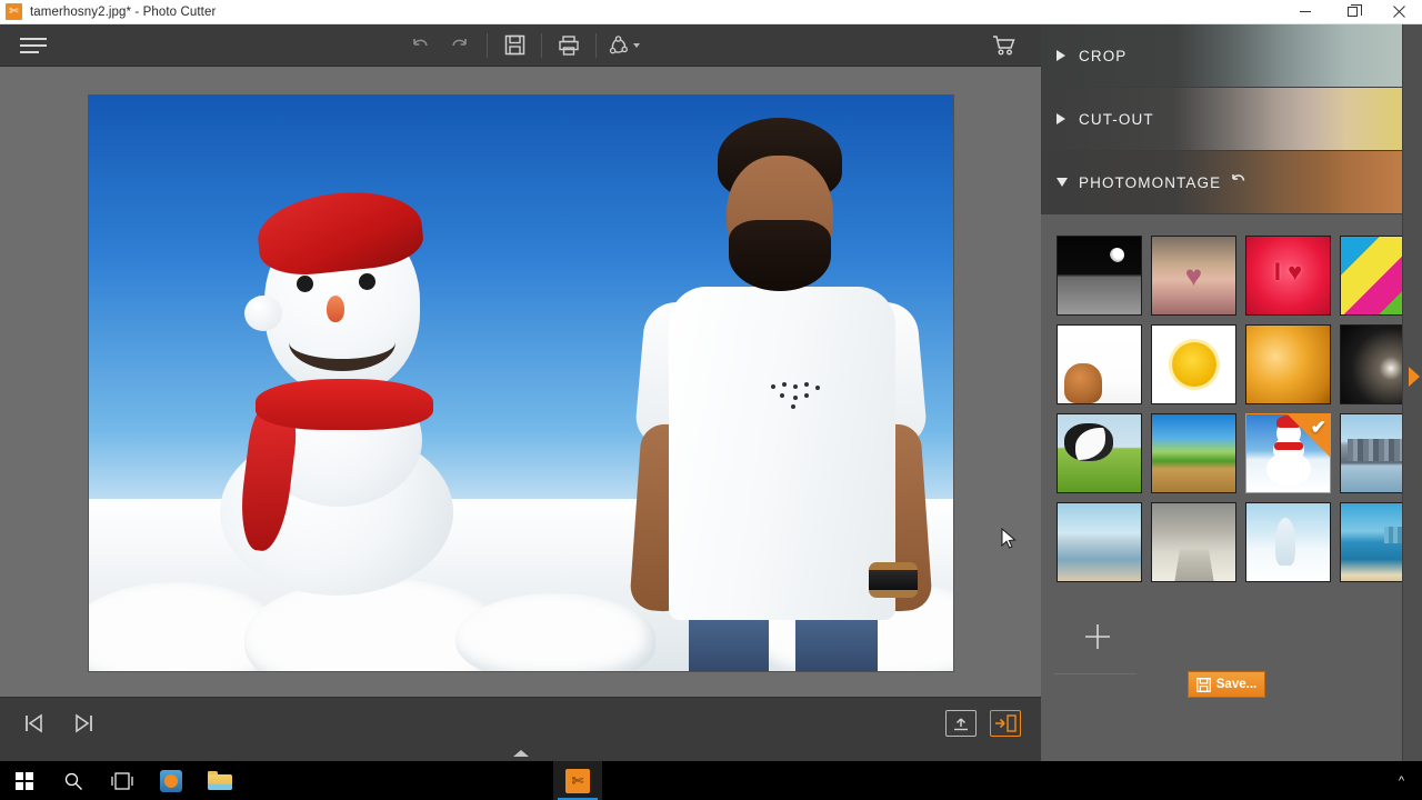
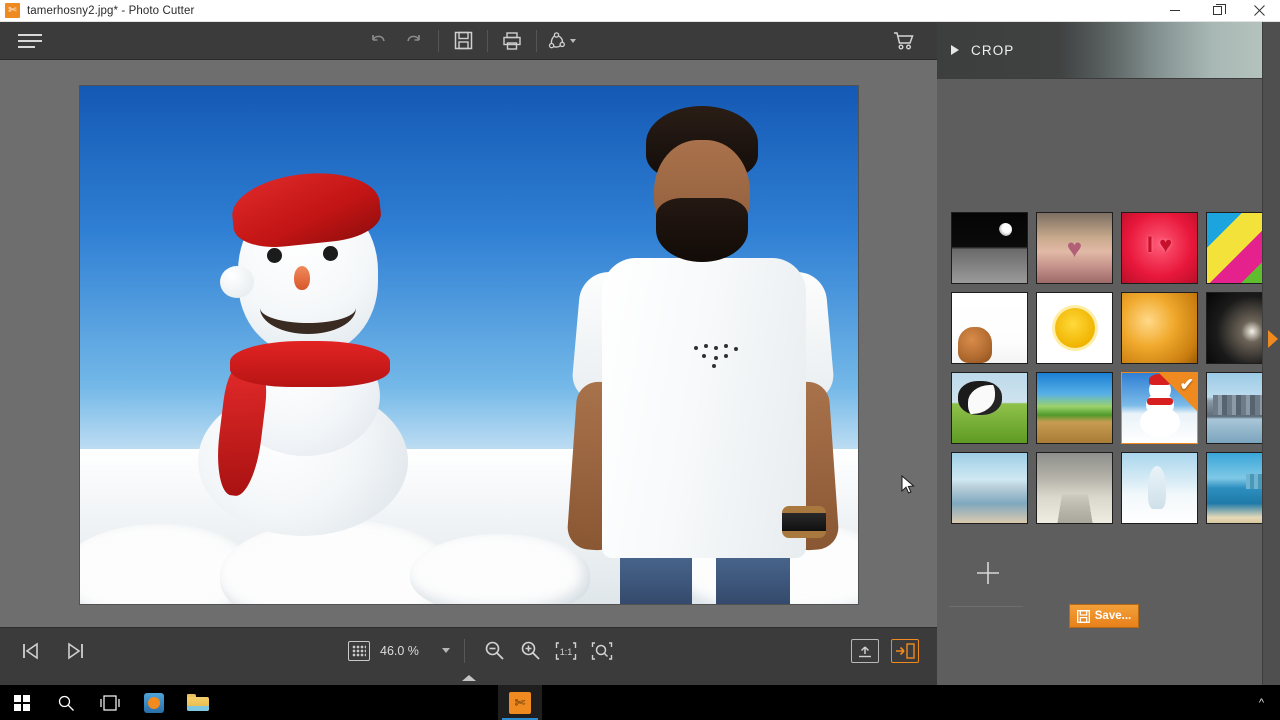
  ✄
  tamerhosny2.jpg* - Photo Cutter
+ 46.0 %
+ 1:1
  CROP
- CUT-OUT
- PHOTOMONTAGE
  ✔
  Save...
  ✄
  ^
